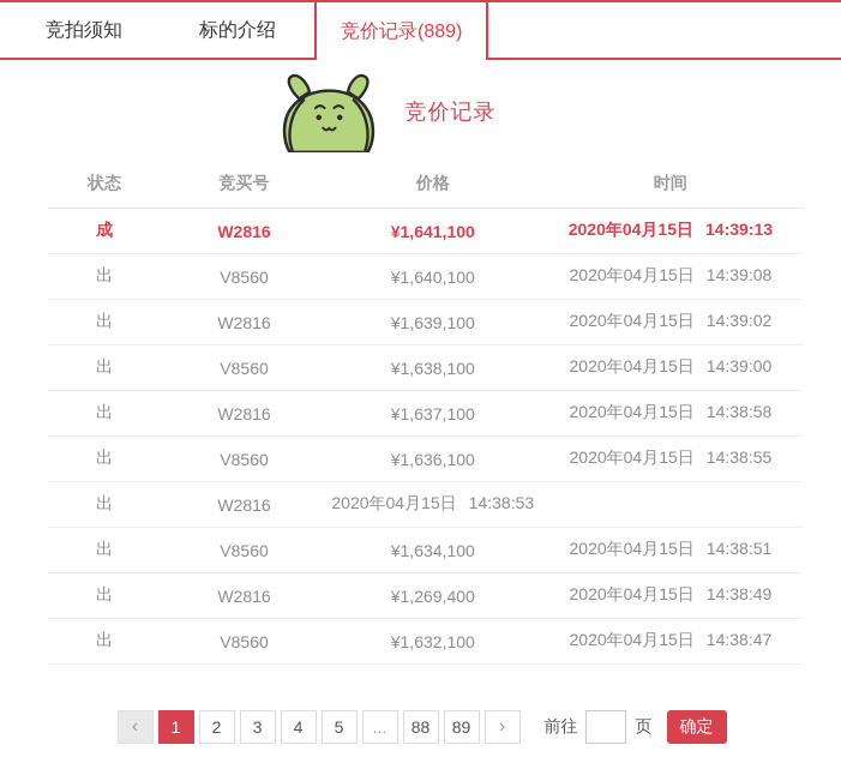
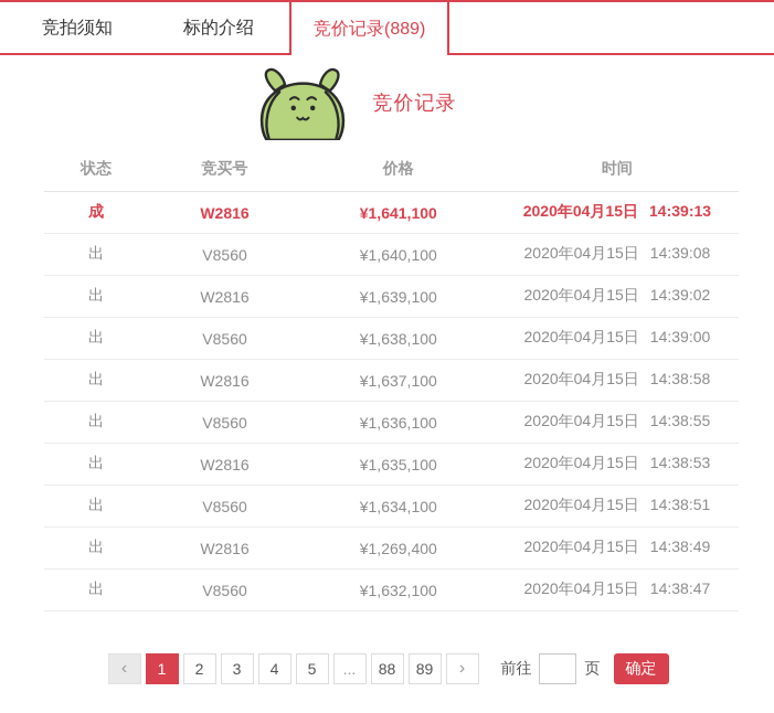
  竞拍须知
  标的介绍
  竞价记录(889)
  竞价记录
  状态
  竞买号
  价格
  时间
  成
  W2816
  ¥1,641,100
  2020年04月15日 14:39:13
  出
  V8560
  ¥1,640,100
  2020年04月15日 14:39:08
  出
  W2816
  ¥1,639,100
  2020年04月15日 14:39:02
  出
  V8560
  ¥1,638,100
  2020年04月15日 14:39:00
  出
  W2816
  ¥1,637,100
  2020年04月15日 14:38:58
  出
  V8560
  ¥1,636,100
  2020年04月15日 14:38:55
  出
  W2816
+ ¥1,635,100
  2020年04月15日 14:38:53
  出
  V8560
  ¥1,634,100
  2020年04月15日 14:38:51
  出
  W2816
  ¥1,269,400
  2020年04月15日 14:38:49
  出
  V8560
  ¥1,632,100
  2020年04月15日 14:38:47
  ‹
  1
  2
  3
  4
  5
  ...
  88
  89
  ›
  前往
  页
  确定
